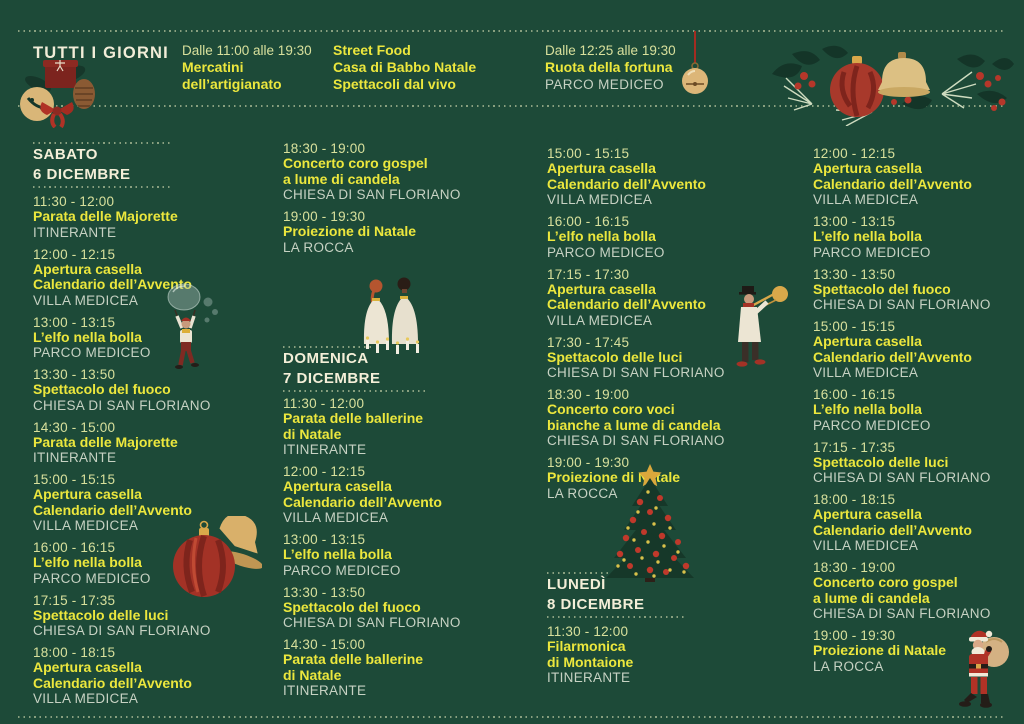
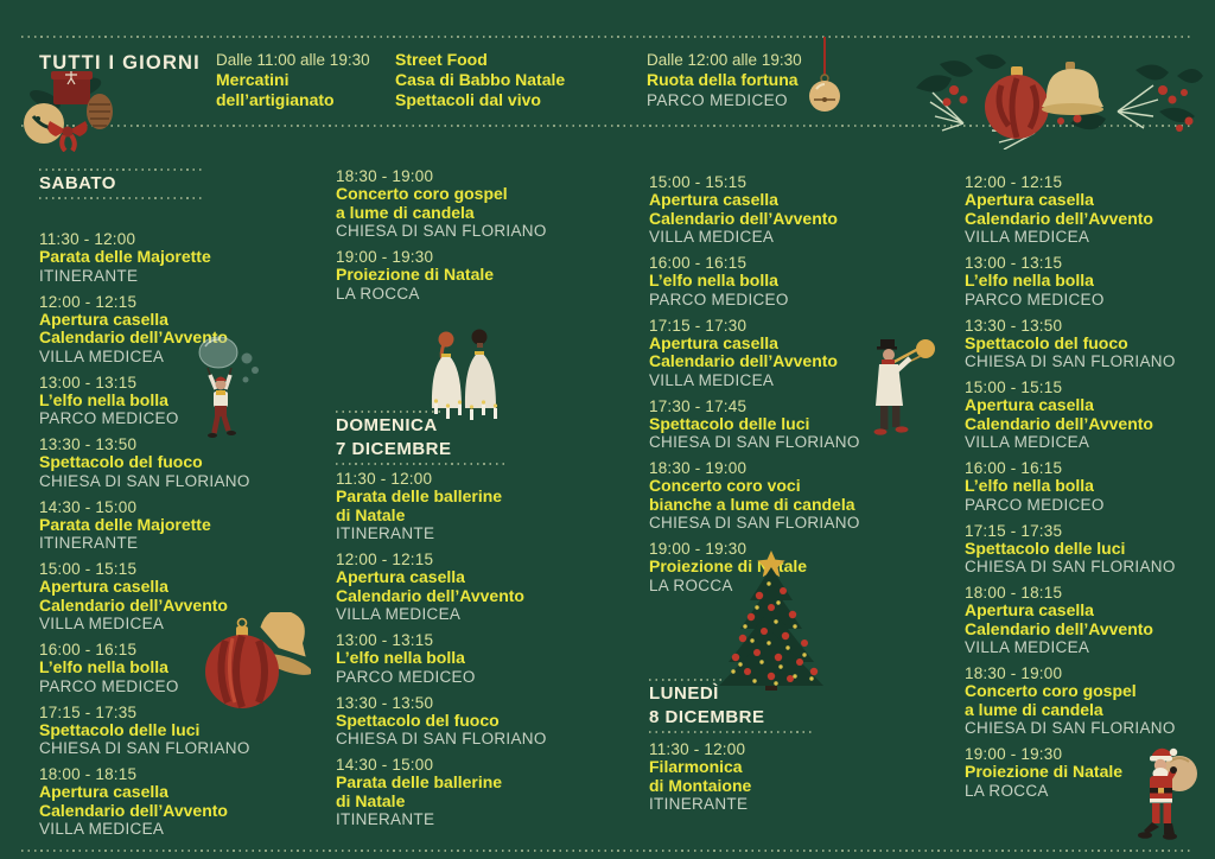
  TUTTI I GIORNI
  Dalle 11:00 alle 19:30
  Mercatini
  dell’artigianato
  Street Food
  Casa di Babbo Natale
  Spettacoli dal vivo
- Dalle 12:25 alle 19:30
+ Dalle 12:00 alle 19:30
  Ruota della fortuna
  PARCO MEDICEO
  SABATO
- 6 DICEMBRE
  11:30 - 12:00
  Parata delle Majorette
  ITINERANTE
  12:00 - 12:15
  Apertura casella
  Calendario dell’Avvento
  VILLA MEDICEA
  13:00 - 13:15
  L’elfo nella bolla
  PARCO MEDICEO
  13:30 - 13:50
  Spettacolo del fuoco
  CHIESA DI SAN FLORIANO
  14:30 - 15:00
  Parata delle Majorette
  ITINERANTE
  15:00 - 15:15
  Apertura casella
  Calendario dell’Avvento
  VILLA MEDICEA
  16:00 - 16:15
  L’elfo nella bolla
  PARCO MEDICEO
  17:15 - 17:35
  Spettacolo delle luci
  CHIESA DI SAN FLORIANO
  18:00 - 18:15
  Apertura casella
  Calendario dell’Avvento
  VILLA MEDICEA
  18:30 - 19:00
  Concerto coro gospel
  a lume di candela
  CHIESA DI SAN FLORIANO
  19:00 - 19:30
  Proiezione di Natale
  LA ROCCA
  DOMENICA
  7 DICEMBRE
  11:30 - 12:00
  Parata delle ballerine
  di Natale
  ITINERANTE
  12:00 - 12:15
  Apertura casella
  Calendario dell’Avvento
  VILLA MEDICEA
  13:00 - 13:15
  L’elfo nella bolla
  PARCO MEDICEO
  13:30 - 13:50
  Spettacolo del fuoco
  CHIESA DI SAN FLORIANO
  14:30 - 15:00
  Parata delle ballerine
  di Natale
  ITINERANTE
  15:00 - 15:15
  Apertura casella
  Calendario dell’Avvento
  VILLA MEDICEA
  16:00 - 16:15
  L’elfo nella bolla
  PARCO MEDICEO
  17:15 - 17:30
  Apertura casella
  Calendario dell’Avvento
  VILLA MEDICEA
  17:30 - 17:45
  Spettacolo delle luci
  CHIESA DI SAN FLORIANO
  18:30 - 19:00
  Concerto coro voci
  bianche a lume di candela
  CHIESA DI SAN FLORIANO
  19:00 - 19:30
  Proiezione di Ntale
  LA ROCCA
  LUNEDÌ
  8 DICEMBRE
  11:30 - 12:00
  Filarmonica
  di Montaione
  ITINERANTE
  12:00 - 12:15
  Apertura casella
  Calendario dell’Avvento
  VILLA MEDICEA
  13:00 - 13:15
  L’elfo nella bolla
  PARCO MEDICEO
  13:30 - 13:50
  Spettacolo del fuoco
  CHIESA DI SAN FLORIANO
  15:00 - 15:15
  Apertura casella
  Calendario dell’Avvento
  VILLA MEDICEA
  16:00 - 16:15
  L’elfo nella bolla
  PARCO MEDICEO
  17:15 - 17:35
  Spettacolo delle luci
  CHIESA DI SAN FLORIANO
  18:00 - 18:15
  Apertura casella
  Calendario dell’Avvento
  VILLA MEDICEA
  18:30 - 19:00
  Concerto coro gospel
  a lume di candela
  CHIESA DI SAN FLORIANO
  19:00 - 19:30
  Proiezione di Natale
  LA ROCCA
